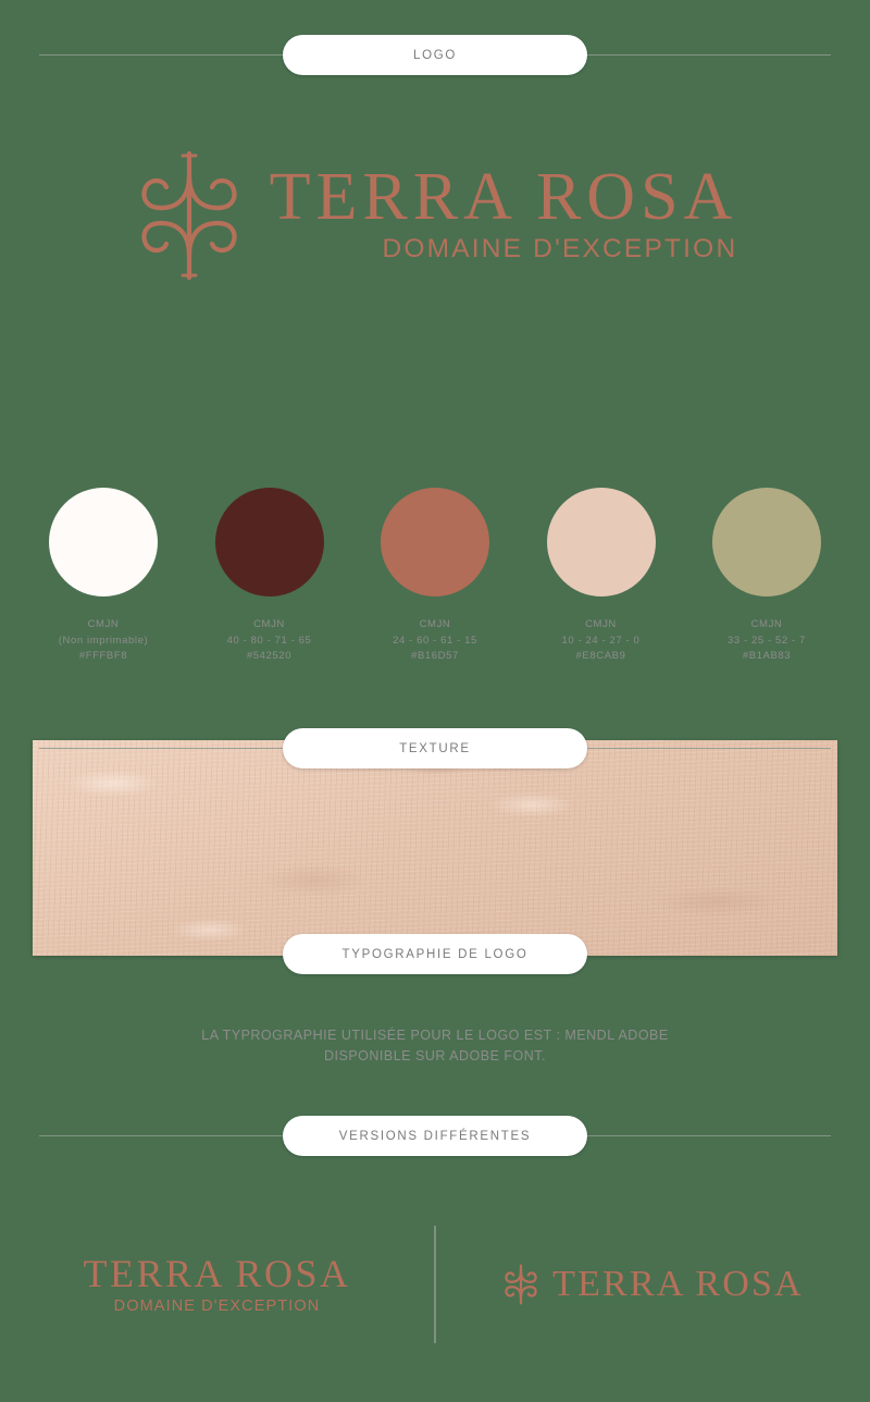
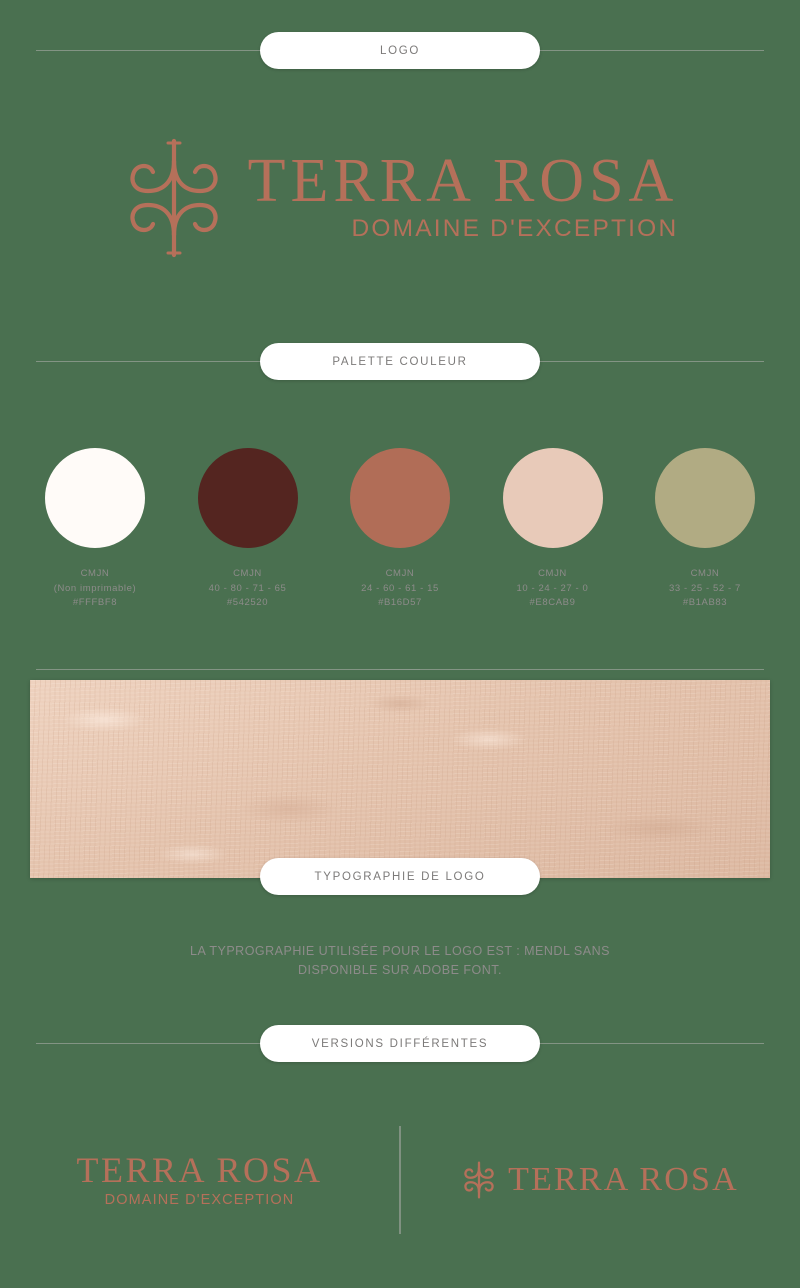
  LOGO
  TERRA ROSA
  DOMAINE D'EXCEPTION
+ PALETTE COULEUR
  CMJN
  (Non imprimable)
  #FFFBF8
  CMJN
  40 - 80 - 71 - 65
  #542520
  CMJN
  24 - 60 - 61 - 15
  #B16D57
  CMJN
  10 - 24 - 27 - 0
  #E8CAB9
  CMJN
  33 - 25 - 52 - 7
  #B1AB83
- TEXTURE
  TYPOGRAPHIE DE LOGO
- LA TYPROGRAPHIE UTILISÉE POUR LE LOGO EST : MENDL ADOBE
+ LA TYPROGRAPHIE UTILISÉE POUR LE LOGO EST : MENDL SANS
  DISPONIBLE SUR ADOBE FONT.
  VERSIONS DIFFÉRENTES
  TERRA ROSA
  DOMAINE D'EXCEPTION
  TERRA ROSA
